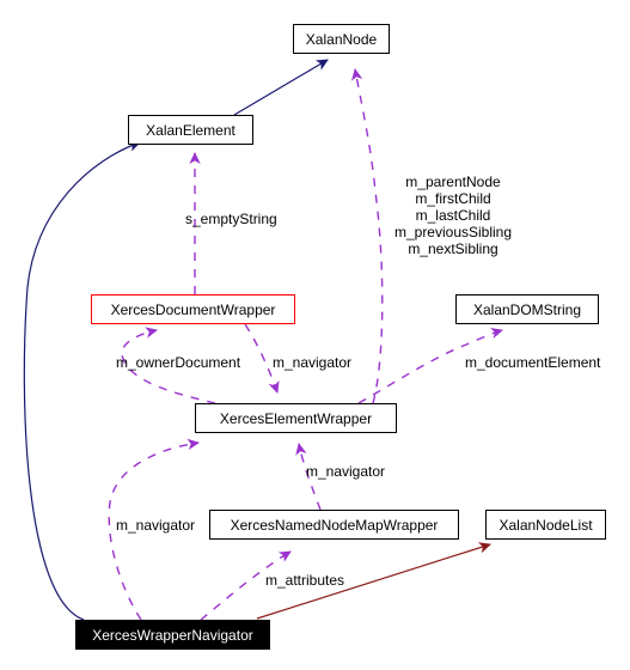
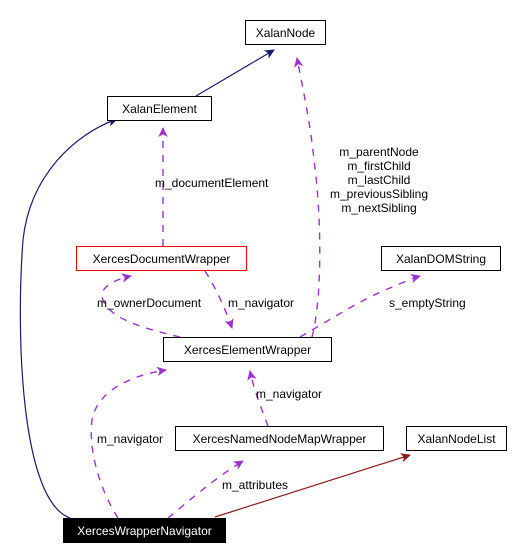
  XalanNode
  XalanElement
  XercesDocumentWrapper
  XalanDOMString
  XercesElementWrapper
  XercesNamedNodeMapWrapper
  XalanNodeList
  XercesWrapperNavigator
  m_parentNode
  m_firstChild
  m_lastChild
  m_previousSibling
  m_nextSibling
- s_emptyString
+ m_documentElement
  m_ownerDocument
  m_navigator
- m_documentElement
+ s_emptyString
  m_navigator
  m_navigator
  m_attributes
